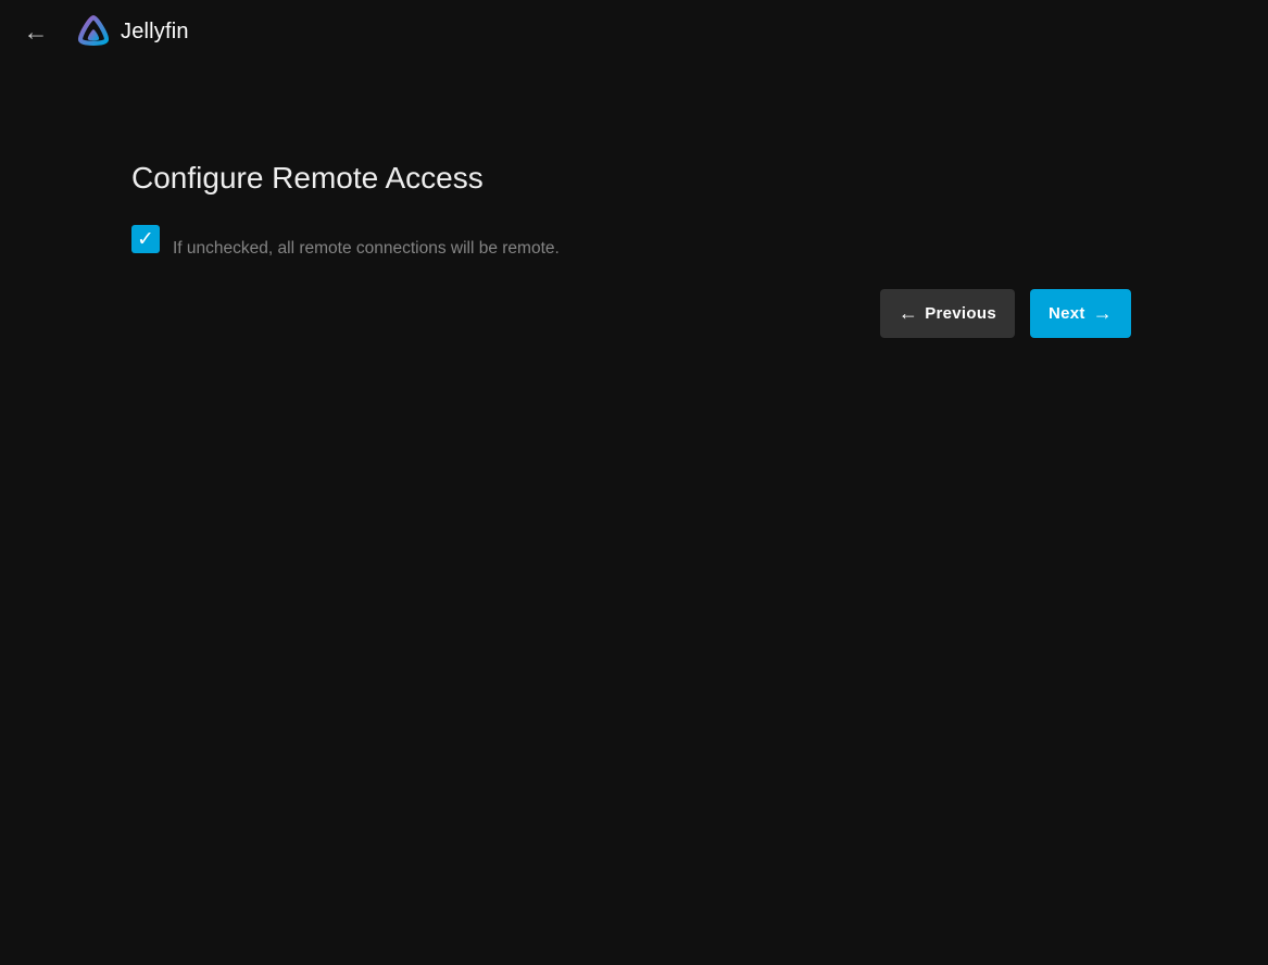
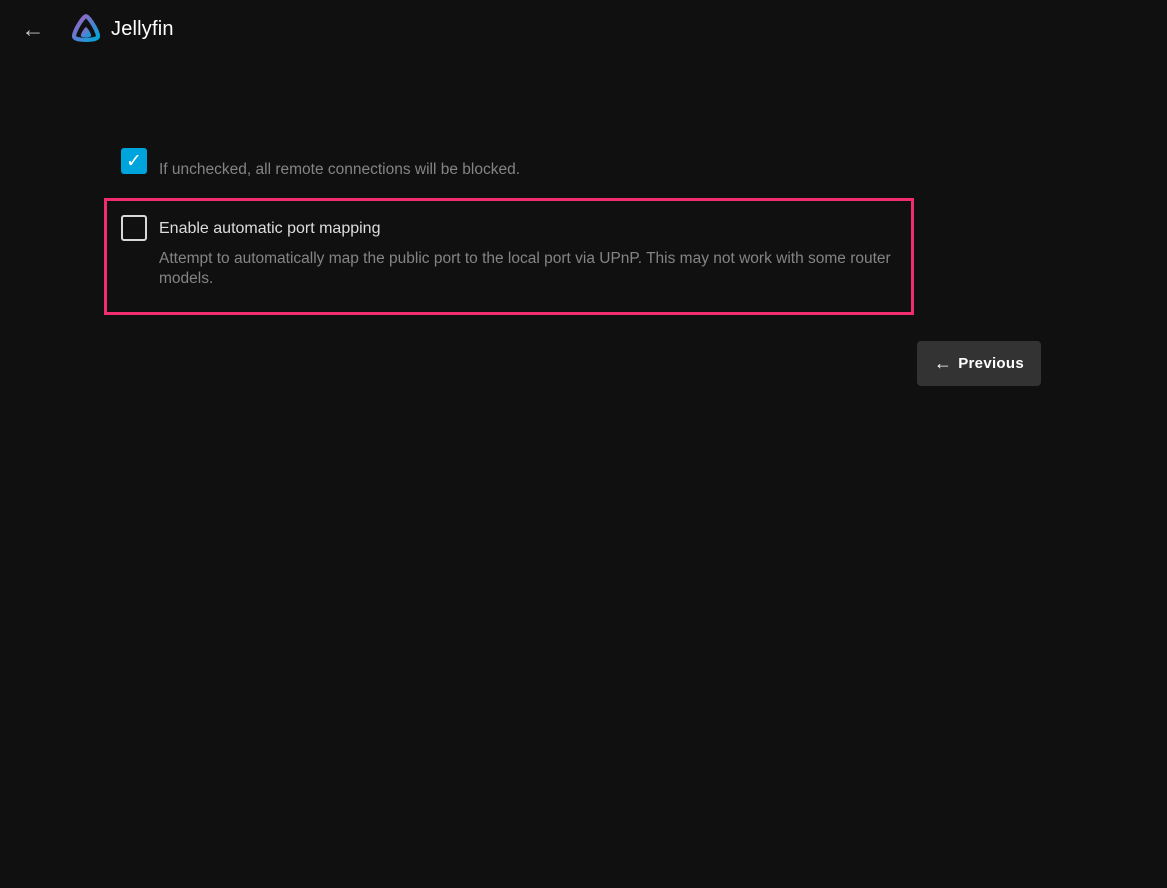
  ←
  Jellyfin
- Configure Remote Access
  ✓
- If unchecked, all remote connections will be remote.
+ If unchecked, all remote connections will be blocked.
+ Enable automatic port mapping
+ Attempt to automatically map the public port to the local port via UPnP. This may not work with some router models.
  ←
  Previous
- Next
- →
